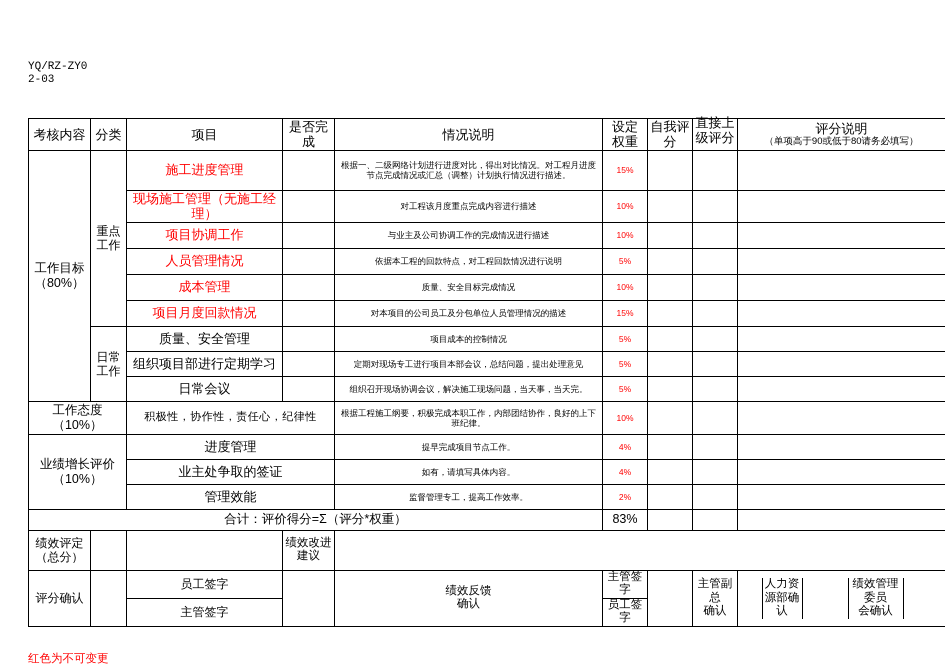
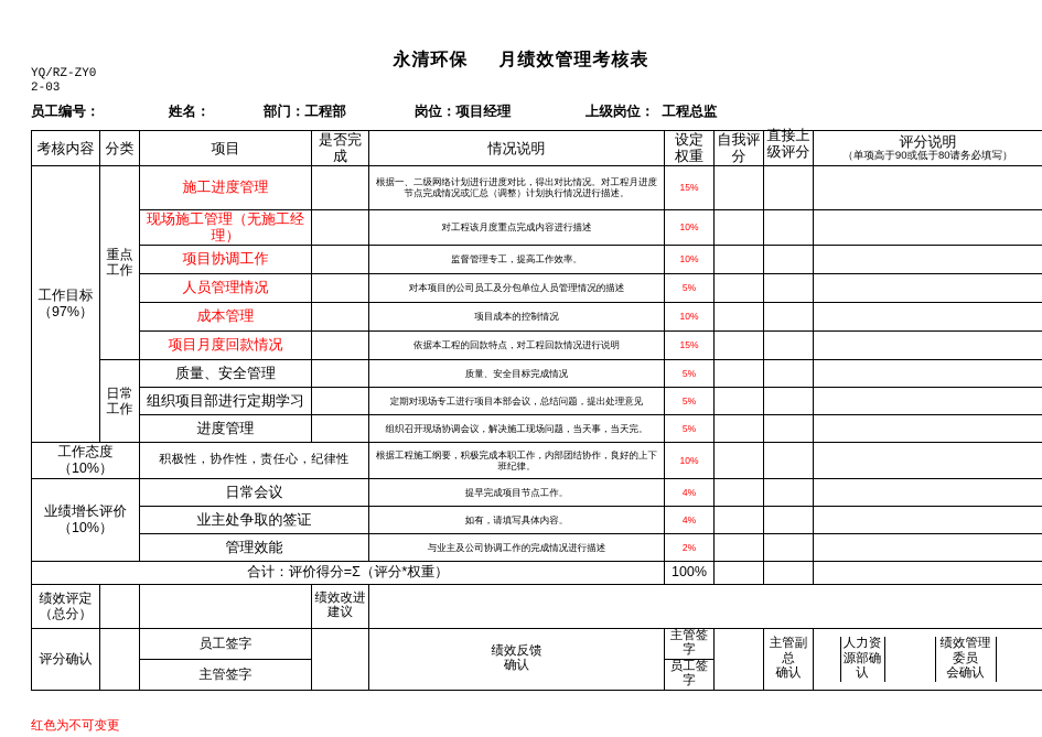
  YQ/RZ-ZY02-03
+ 永清环保 月绩效管理考核表
+ 员工编号：
+ 姓名：
+ 部门：工程部
+ 岗位：项目经理
+ 上级岗位： 工程总监
  考核内容	分类	项目	是否完成	情况说明	设定权重	自我评分	直接上级评分	评分说明 （单项高于90或低于80请务必填写）
- 工作目标（80%）	重点工作	施工进度管理		根据一、二级网络计划进行进度对比，得出对比情况。对工程月进度节点完成情况或汇总（调整）计划执行情况进行描述。	15%
+ 工作目标（97%）	重点工作	施工进度管理		根据一、二级网络计划进行进度对比，得出对比情况。对工程月进度节点完成情况或汇总（调整）计划执行情况进行描述。	15%
  现场施工管理（无施工经理）		对工程该月度重点完成内容进行描述	10%
- 项目协调工作		与业主及公司协调工作的完成情况进行描述	10%
+ 项目协调工作		监督管理专工，提高工作效率。	10%
- 人员管理情况		依据本工程的回款特点，对工程回款情况进行说明	5%
+ 人员管理情况		对本项目的公司员工及分包单位人员管理情况的描述	5%
- 成本管理		质量、安全目标完成情况	10%
+ 成本管理		项目成本的控制情况	10%
- 项目月度回款情况		对本项目的公司员工及分包单位人员管理情况的描述	15%
+ 项目月度回款情况		依据本工程的回款特点，对工程回款情况进行说明	15%
- 日常工作	质量、安全管理		项目成本的控制情况	5%
+ 日常工作	质量、安全管理		质量、安全目标完成情况	5%
  组织项目部进行定期学习		定期对现场专工进行项目本部会议，总结问题，提出处理意见	5%
- 日常会议		组织召开现场协调会议，解决施工现场问题，当天事，当天完。	5%
+ 进度管理		组织召开现场协调会议，解决施工现场问题，当天事，当天完。	5%
  工作态度（10%）	积极性，协作性，责任心，纪律性	根据工程施工纲要，积极完成本职工作，内部团结协作，良好的上下班纪律。	10%
- 业绩增长评价（10%）	进度管理	提早完成项目节点工作。	4%
+ 业绩增长评价（10%）	日常会议	提早完成项目节点工作。	4%
  业主处争取的签证	如有，请填写具体内容。	4%
- 管理效能	监督管理专工，提高工作效率。	2%
+ 管理效能	与业主及公司协调工作的完成情况进行描述	2%
- 合计：评价得分=Σ（评分*权重）	83%
+ 合计：评价得分=Σ（评分*权重）	100%
  绩效评定（总分）			绩效改进建议
  评分确认		员工签字		绩效反馈确认	主管签字		主管副总确认
  	人力资源部确认		绩效管理委员会确认
  主管签字	员工签字
  红色为不可变更
